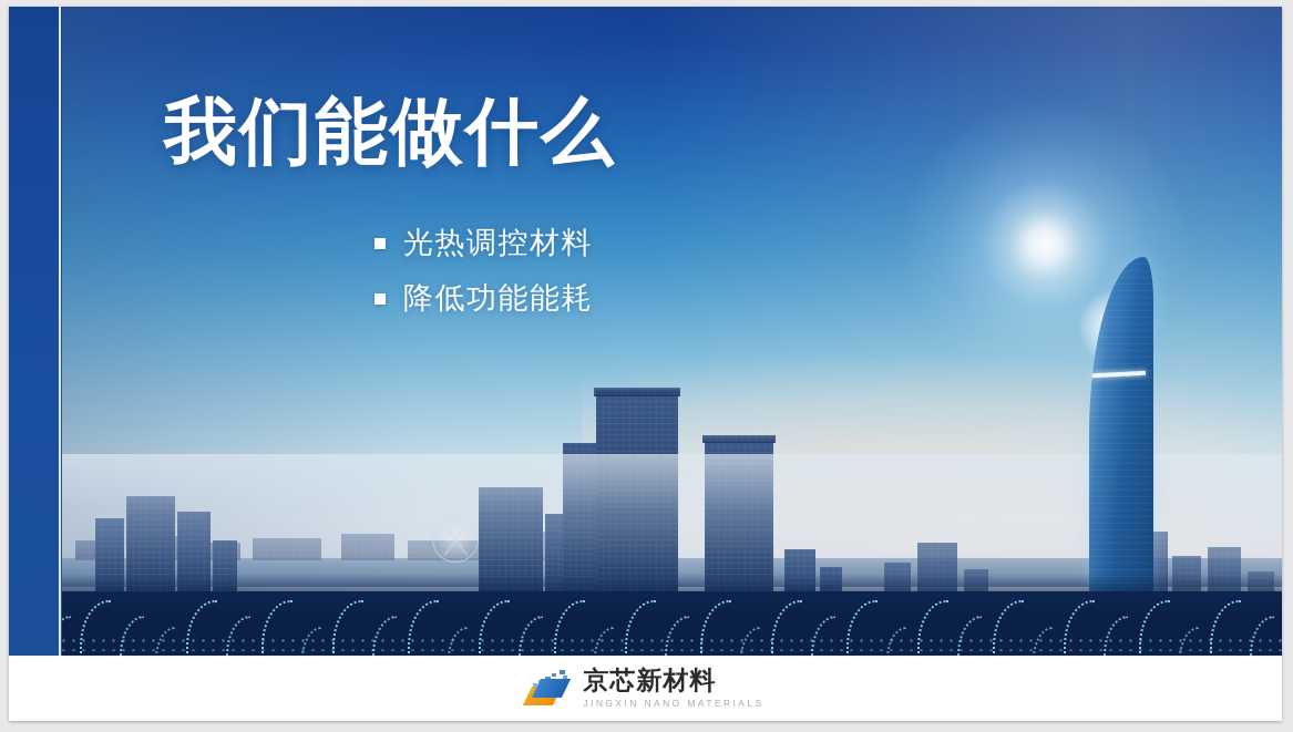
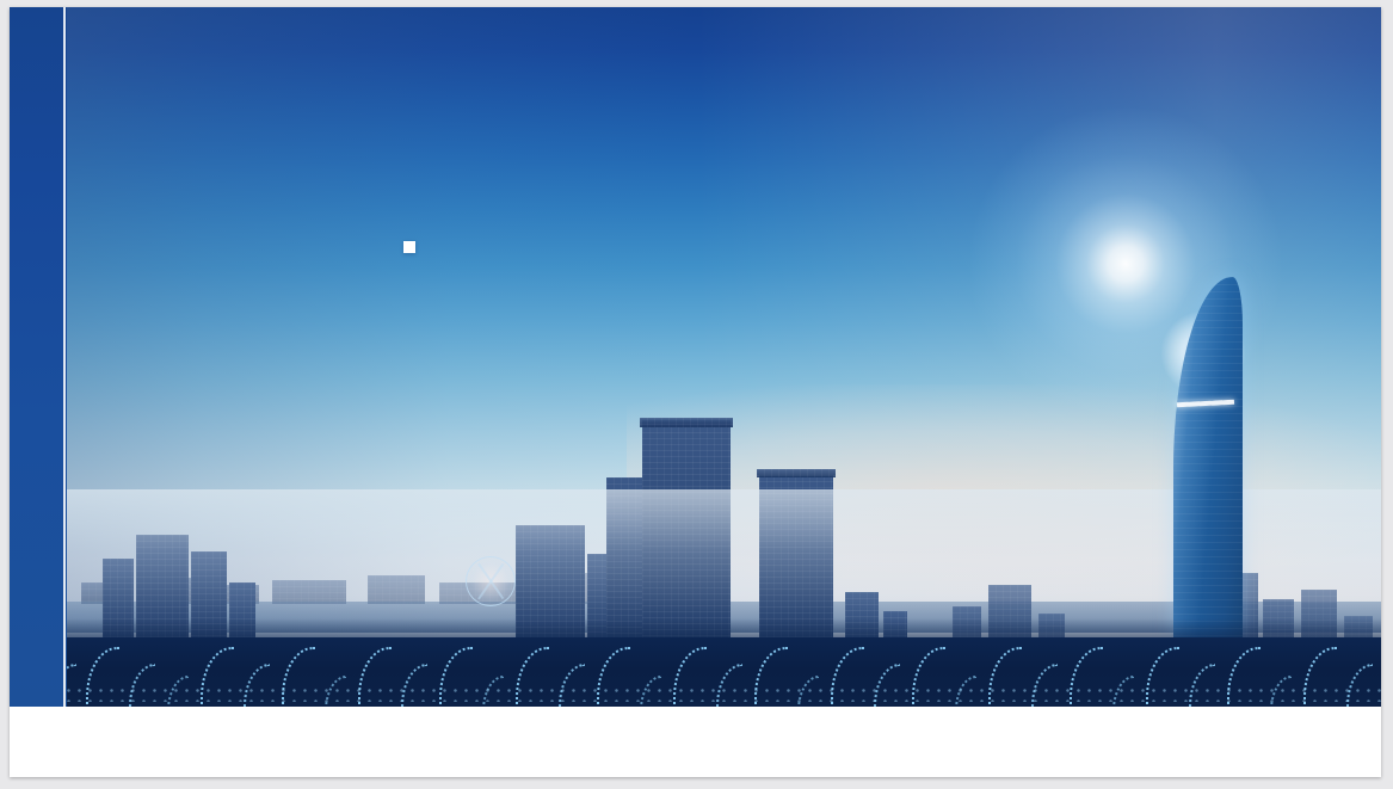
- 我们能做什么
- 光热调控材料
- 降低功能能耗
- 京芯新材料
- JINGXIN NANO MATERIALS
